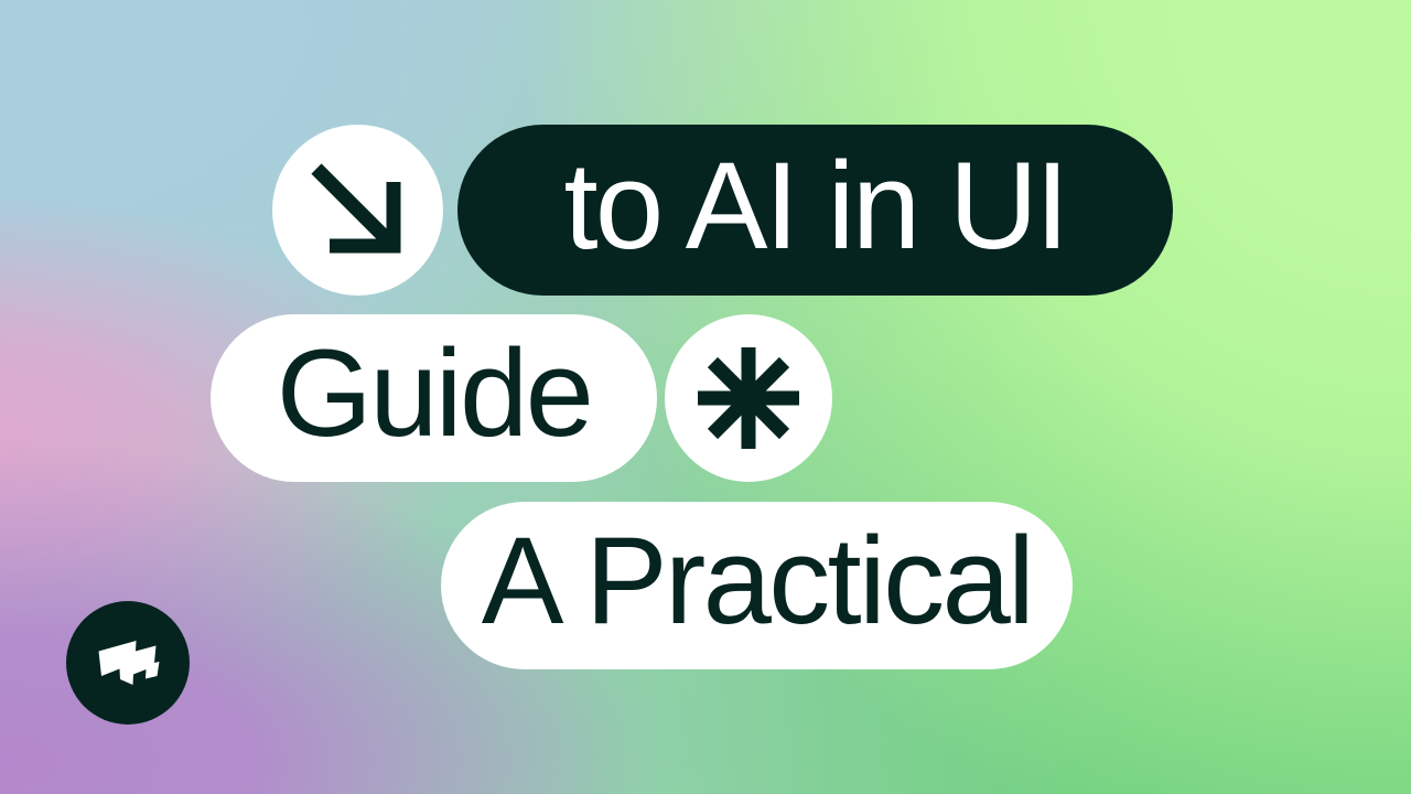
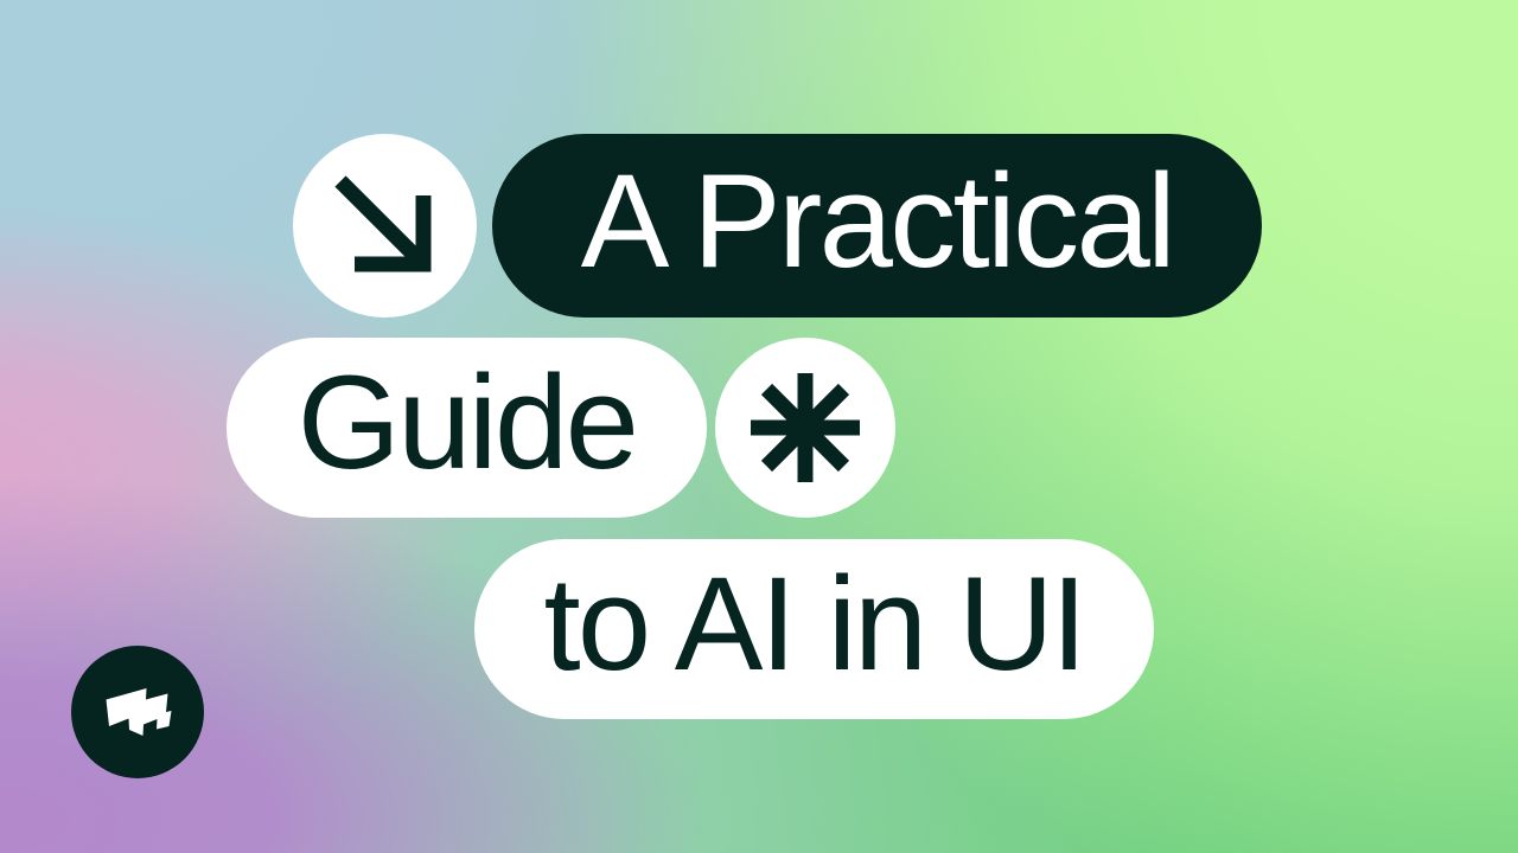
- to AI in UI
+ A Practical
  Guide
- A Practical
+ to AI in UI
